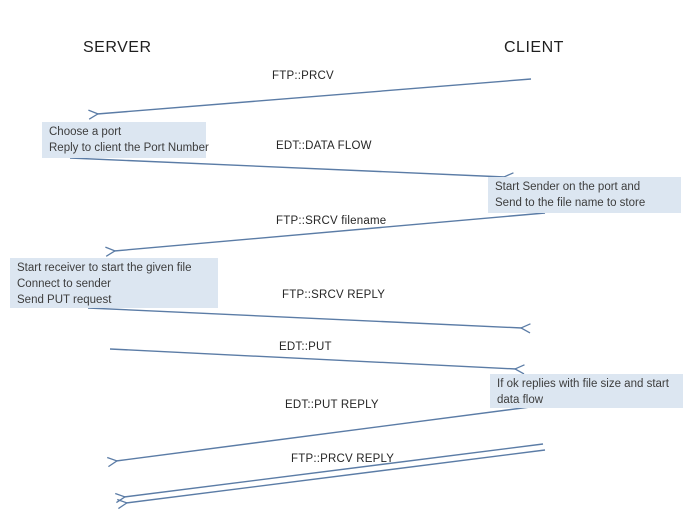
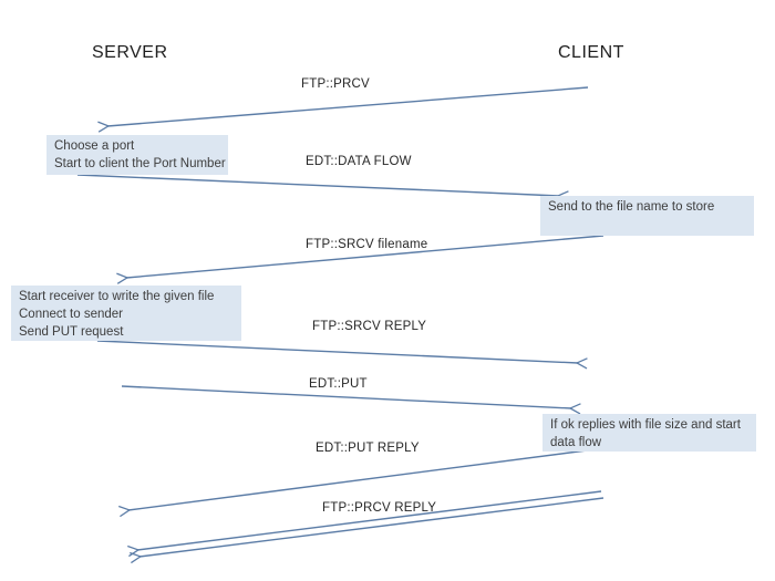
  SERVER
  CLIENT
  FTP::PRCV
  EDT::DATA FLOW
  FTP::SRCV filename
  FTP::SRCV REPLY
  EDT::PUT
  EDT::PUT REPLY
  FTP::PRCV REPLY
  Choose a port
- Reply to client the Port Number
+ Start to client the Port Number
- Start Sender on the port and
  Send to the file name to store
- Start receiver to start the given file
+ Start receiver to write the given file
  Connect to sender
  Send PUT request
  If ok replies with file size and start
  data flow
